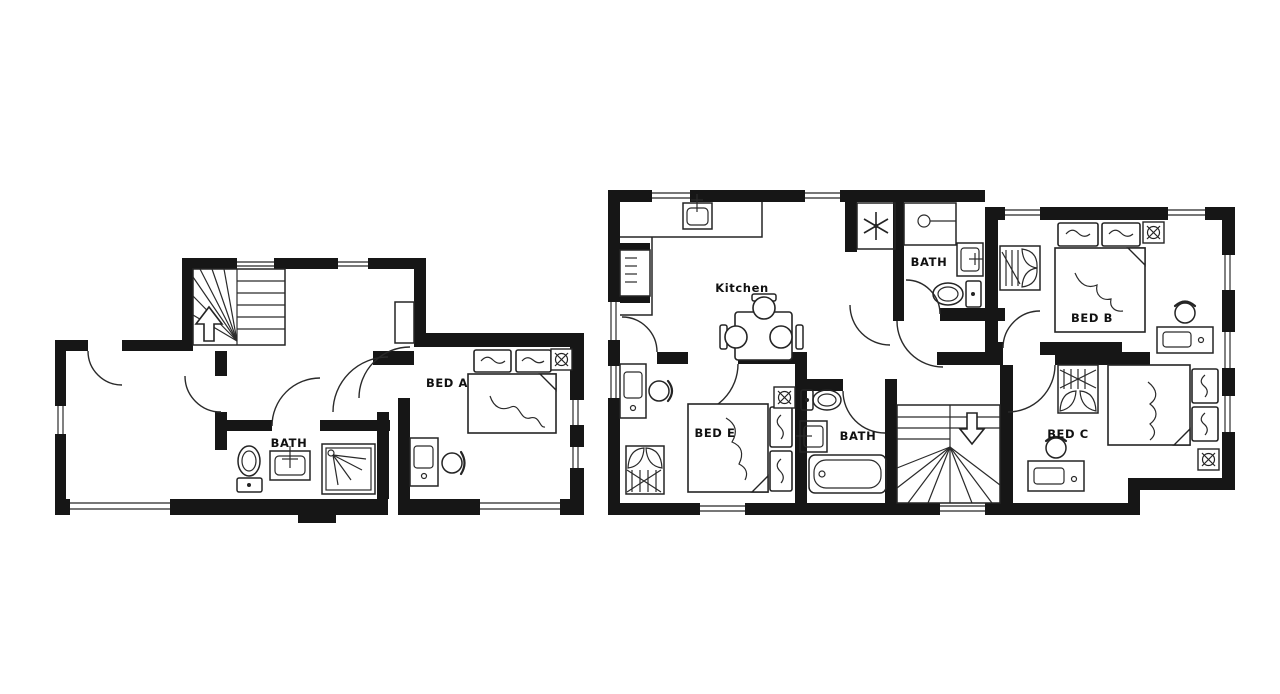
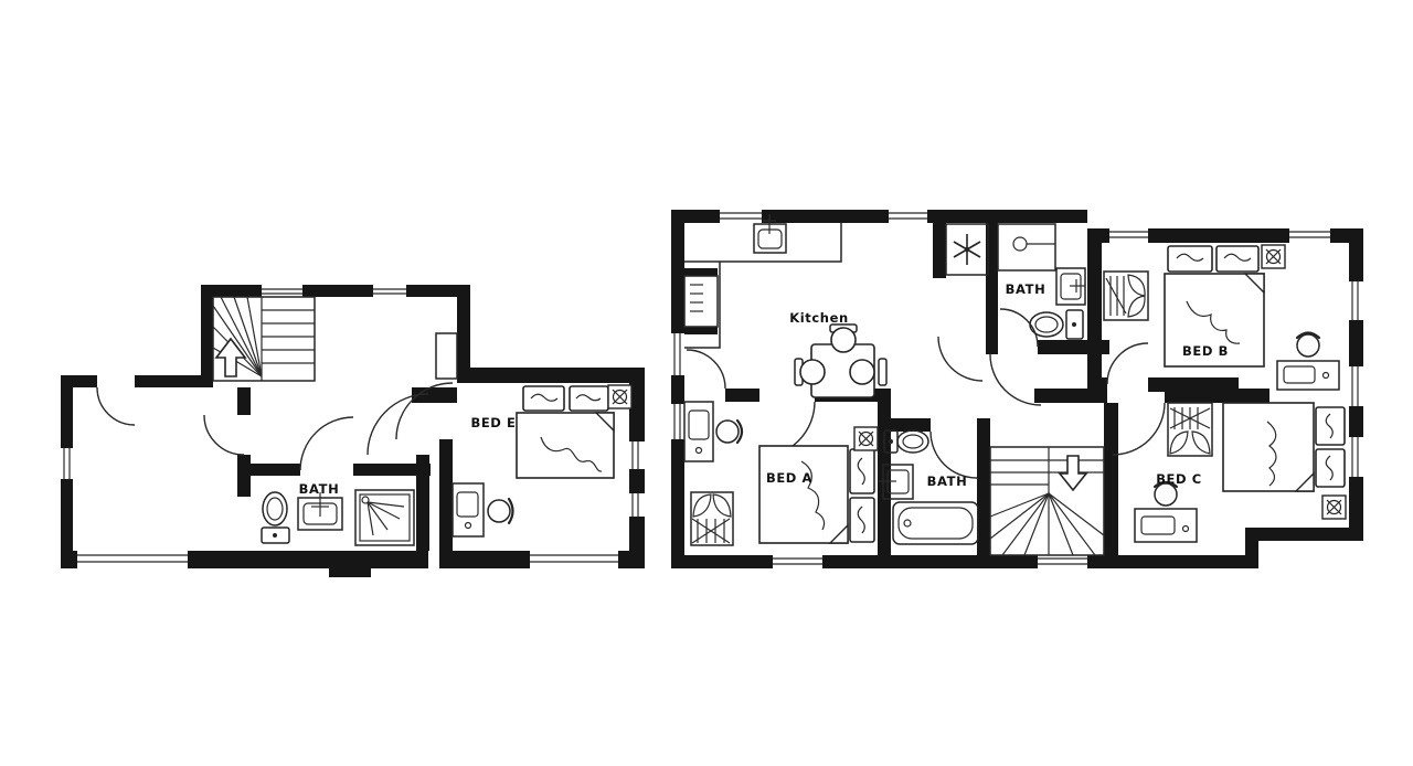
  BATH
- BED A
+ BED E
  Kitchen
  BATH
  BED B
- BED E
+ BED A
  BATH
  BED C
